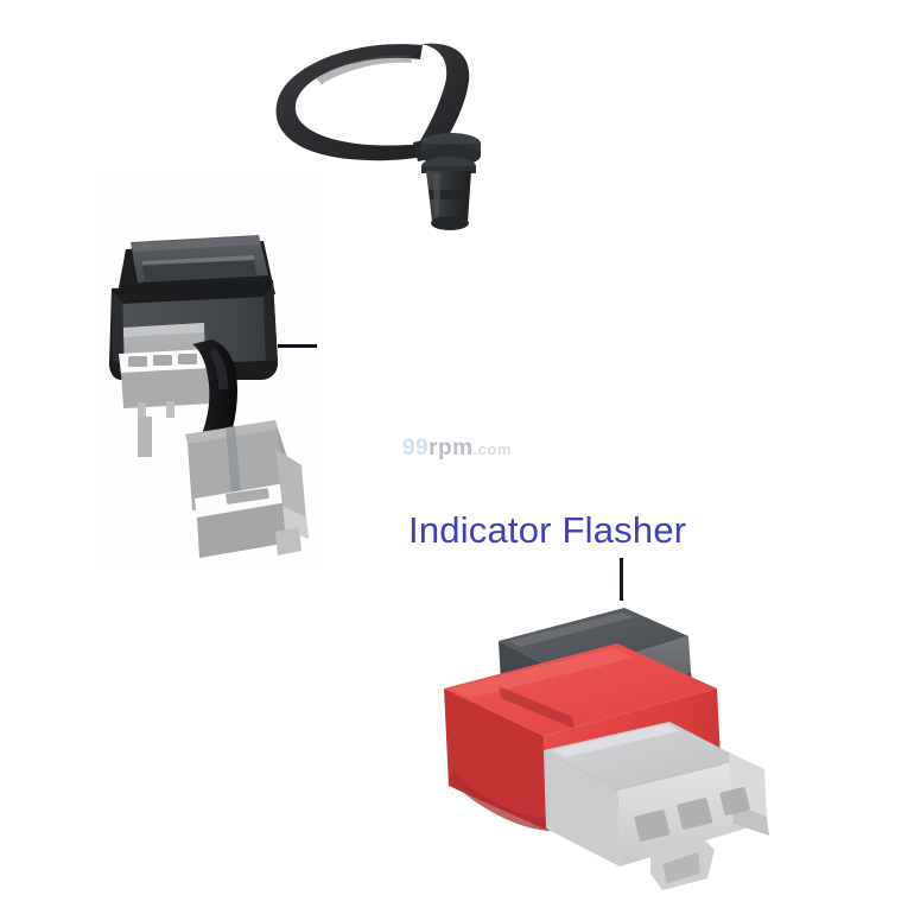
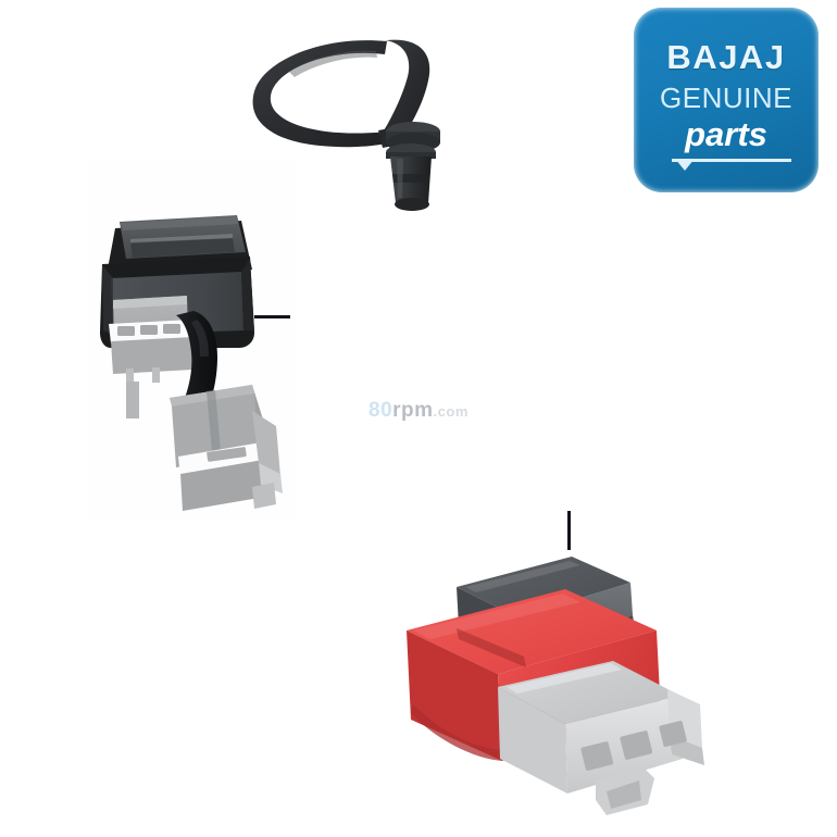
- Indicator Flasher
- 99rpm.com
+ 80rpm.com
+ BAJAJ
+ GENUINE
+ parts
